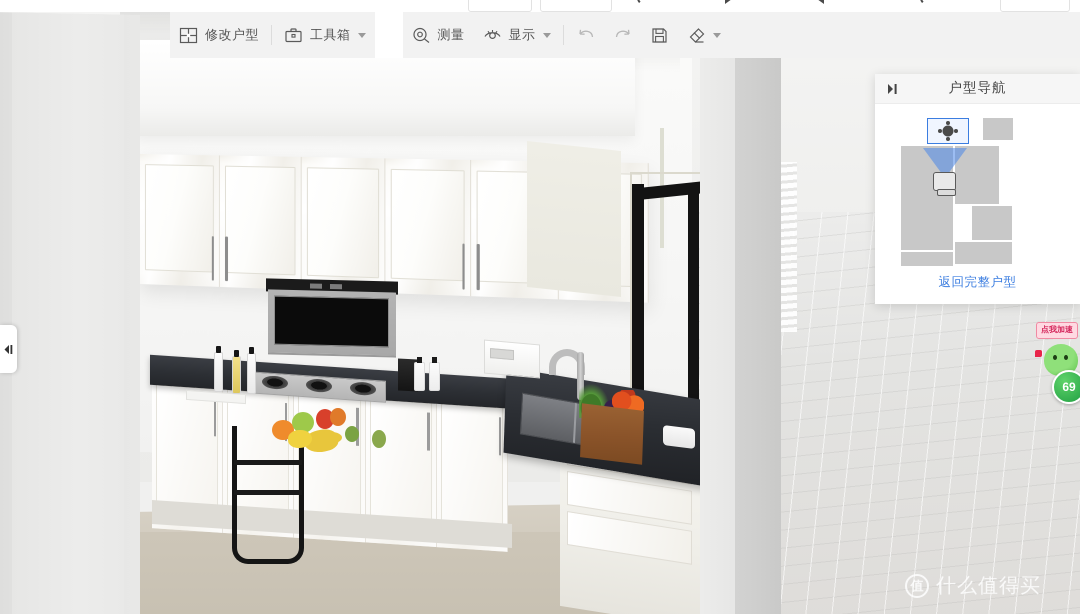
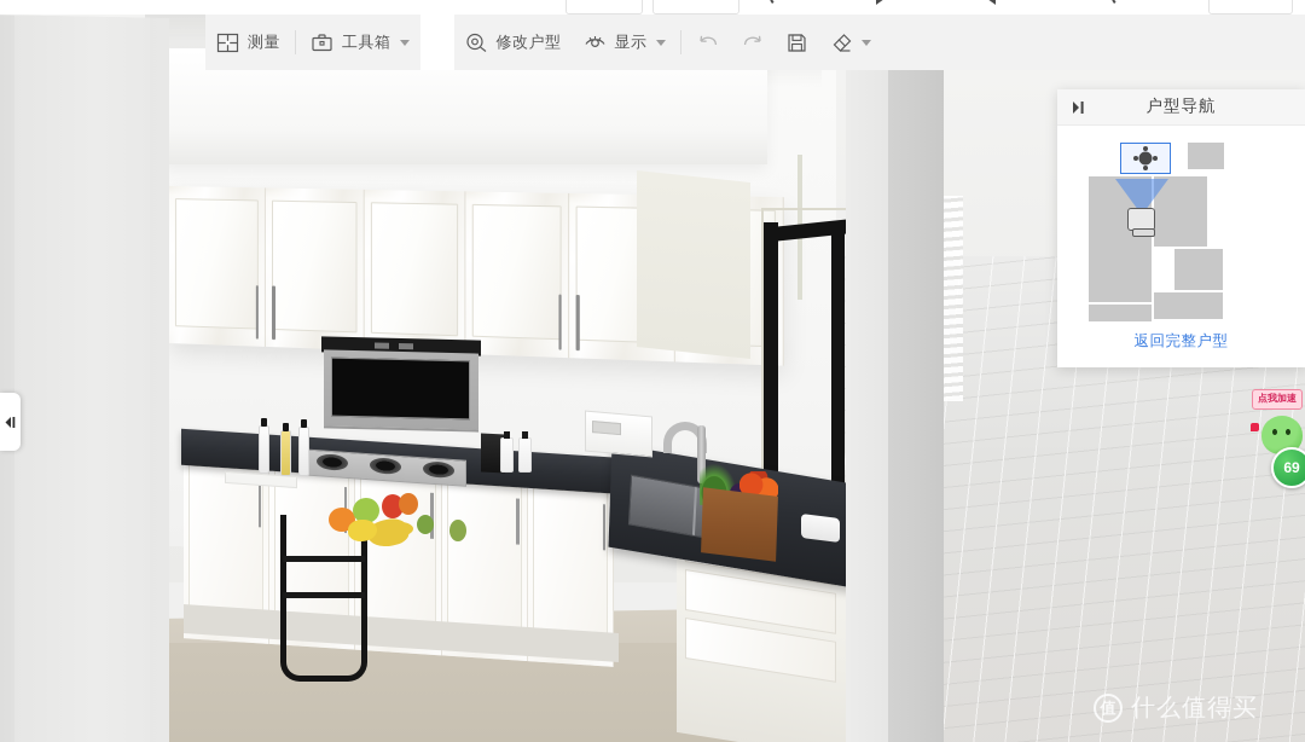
- 修改户型
+ 测量
  工具箱
- 测量
+ 修改户型
  显示
  户型导航
  返回完整户型
  点我加速
  69
  值
  什么值得买
